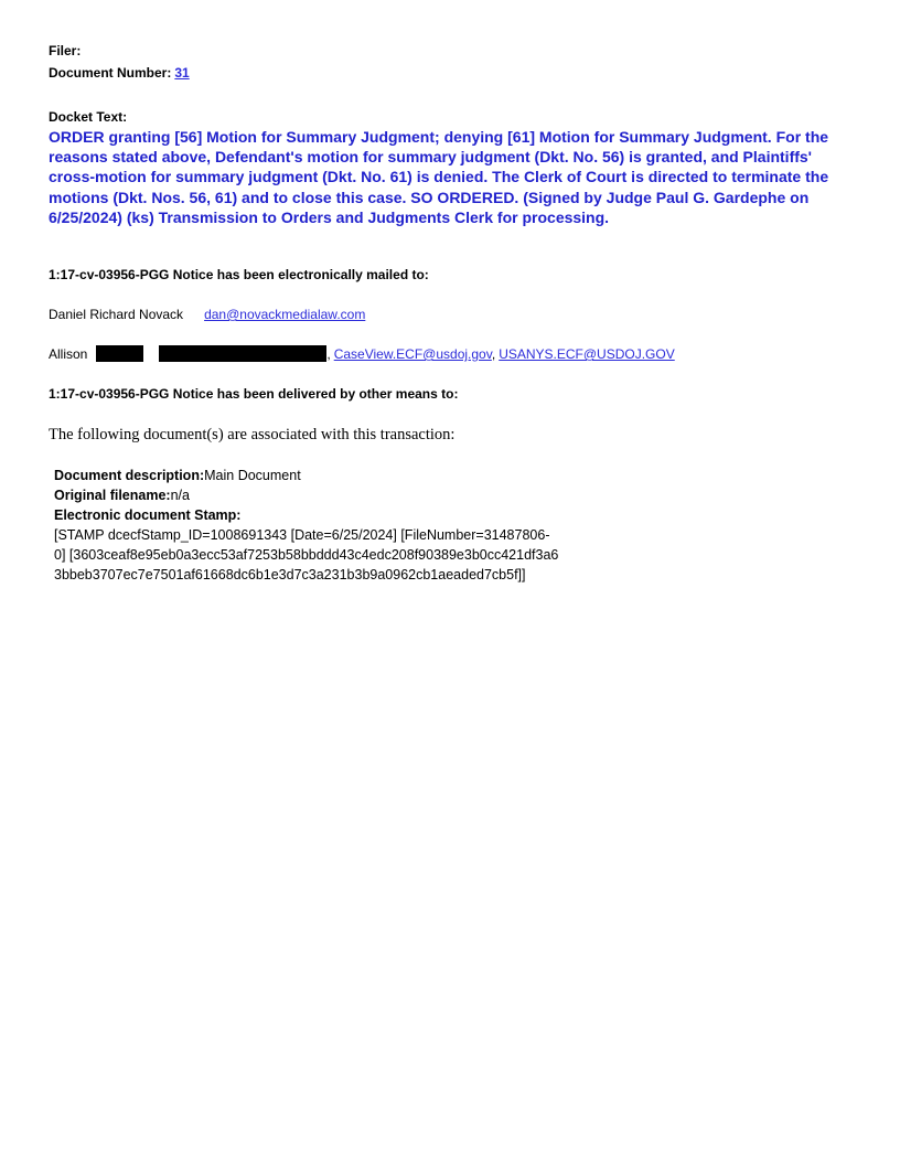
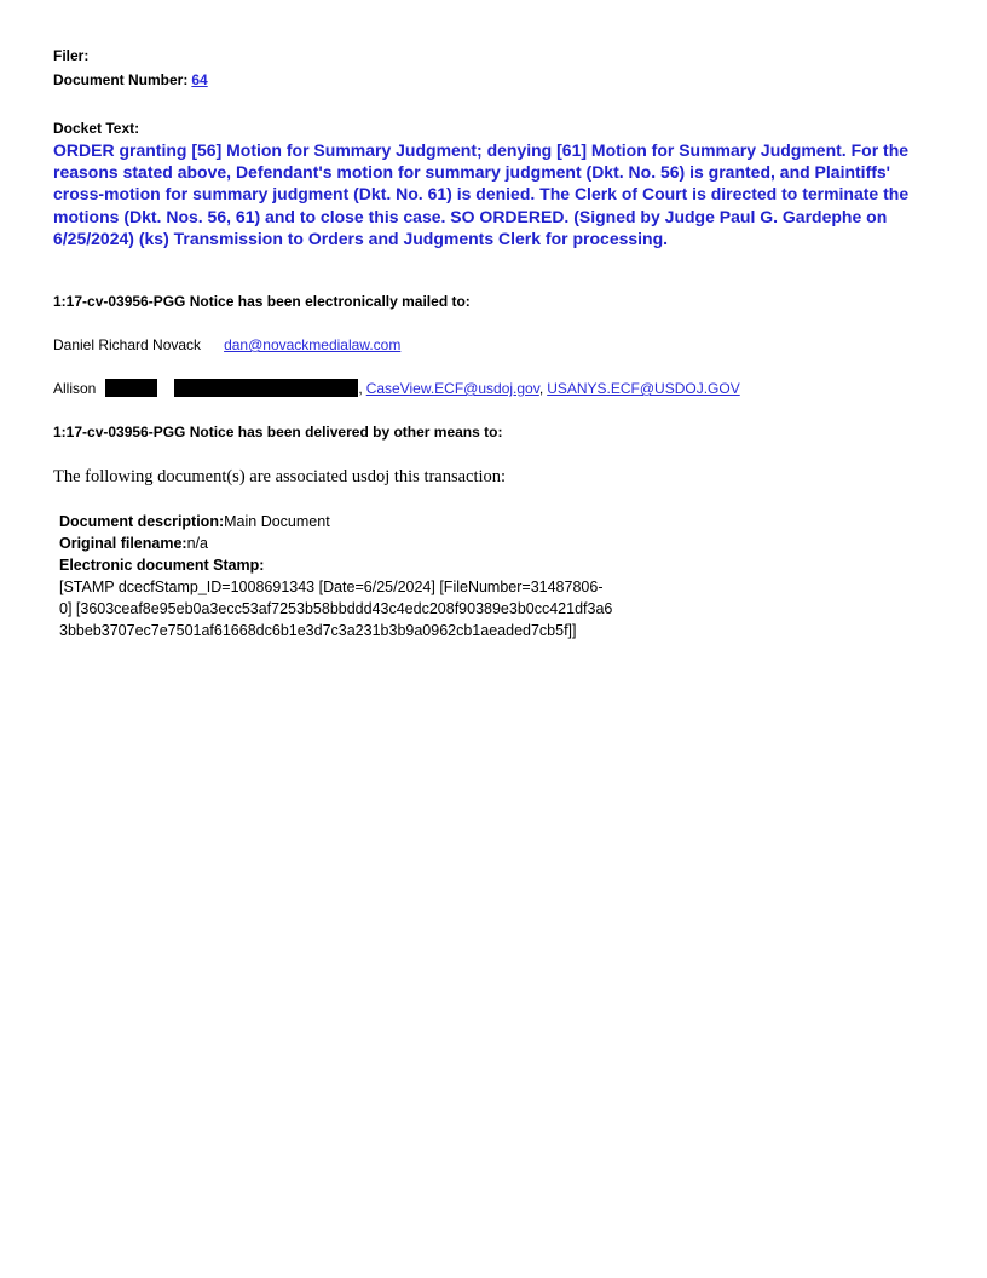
  Filer:
- Document Number: 31
+ Document Number: 64
  Docket Text:
  ORDER granting [56] Motion for Summary Judgment; denying [61] Motion for Summary Judgment. For the reasons stated above, Defendant's motion for summary judgment (Dkt. No. 56) is granted, and Plaintiffs' cross-motion for summary judgment (Dkt. No. 61) is denied. The Clerk of Court is directed to terminate the motions (Dkt. Nos. 56, 61) and to close this case. SO ORDERED. (Signed by Judge Paul G. Gardephe on 6/25/2024) (ks) Transmission to Orders and Judgments Clerk for processing.
  1:17-cv-03956-PGG Notice has been electronically mailed to:
  Daniel Richard Novack dan@novackmedialaw.com
  Allison , CaseView.ECF@usdoj.gov, USANYS.ECF@USDOJ.GOV
  1:17-cv-03956-PGG Notice has been delivered by other means to:
- The following document(s) are associated with this transaction:
+ The following document(s) are associated usdoj this transaction:
  Document description:Main Document
  Original filename:n/a
  Electronic document Stamp:
  [STAMP dcecfStamp_ID=1008691343 [Date=6/25/2024] [FileNumber=31487806-
  0] [3603ceaf8e95eb0a3ecc53af7253b58bbddd43c4edc208f90389e3b0cc421df3a6
  3bbeb3707ec7e7501af61668dc6b1e3d7c3a231b3b9a0962cb1aeaded7cb5f]]
